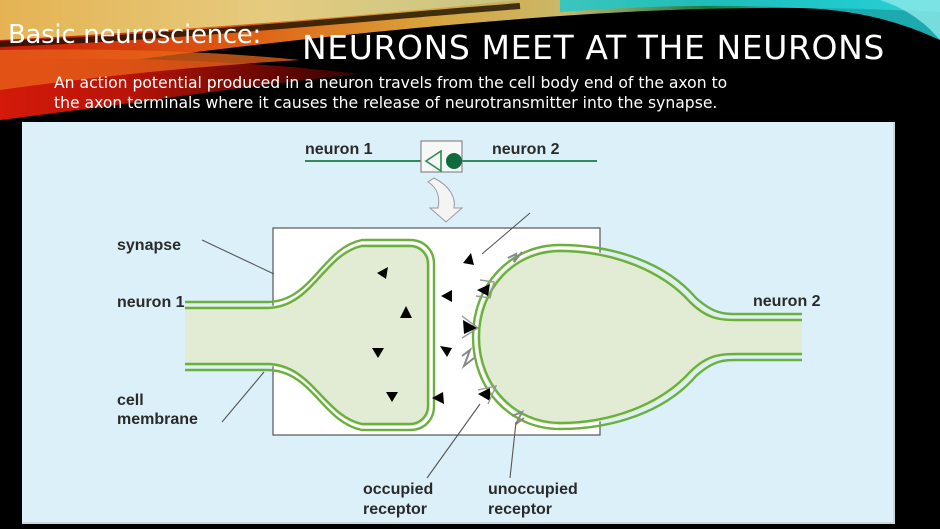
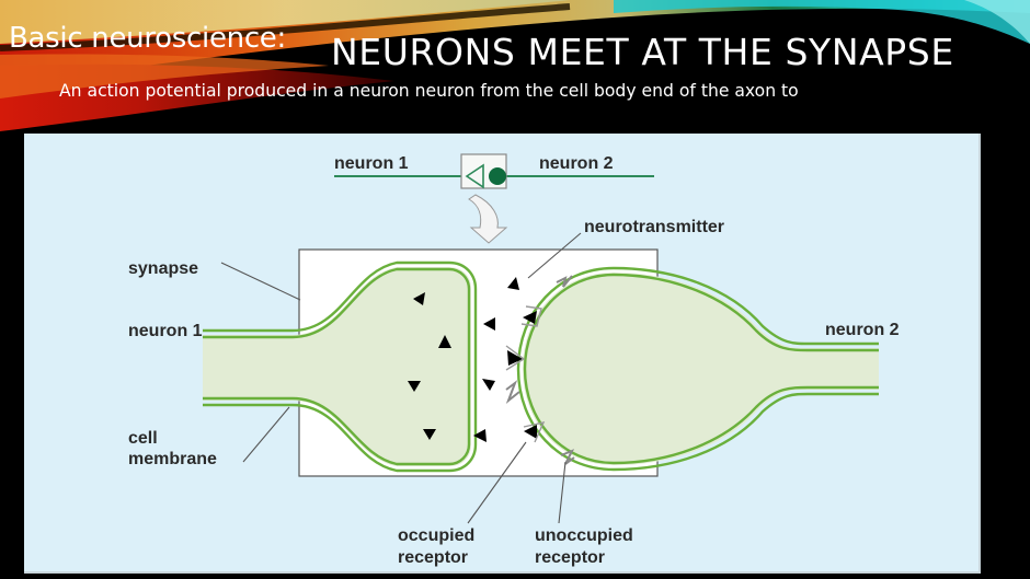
  Basic neuroscience:
- NEURONS MEET AT THE NEURONS
+ NEURONS MEET AT THE SYNAPSE
- An action potential produced in a neuron travels from the cell body end of the axon to
+ An action potential produced in a neuron neuron from the cell body end of the axon to
- the axon terminals where it causes the release of neurotransmitter into the synapse.
  neuron 1
  neuron 2
  synapse
  neuron 1
  cell
  membrane
+ neurotransmitter
  neuron 2
  occupied
  receptor
  unoccupied
  receptor
